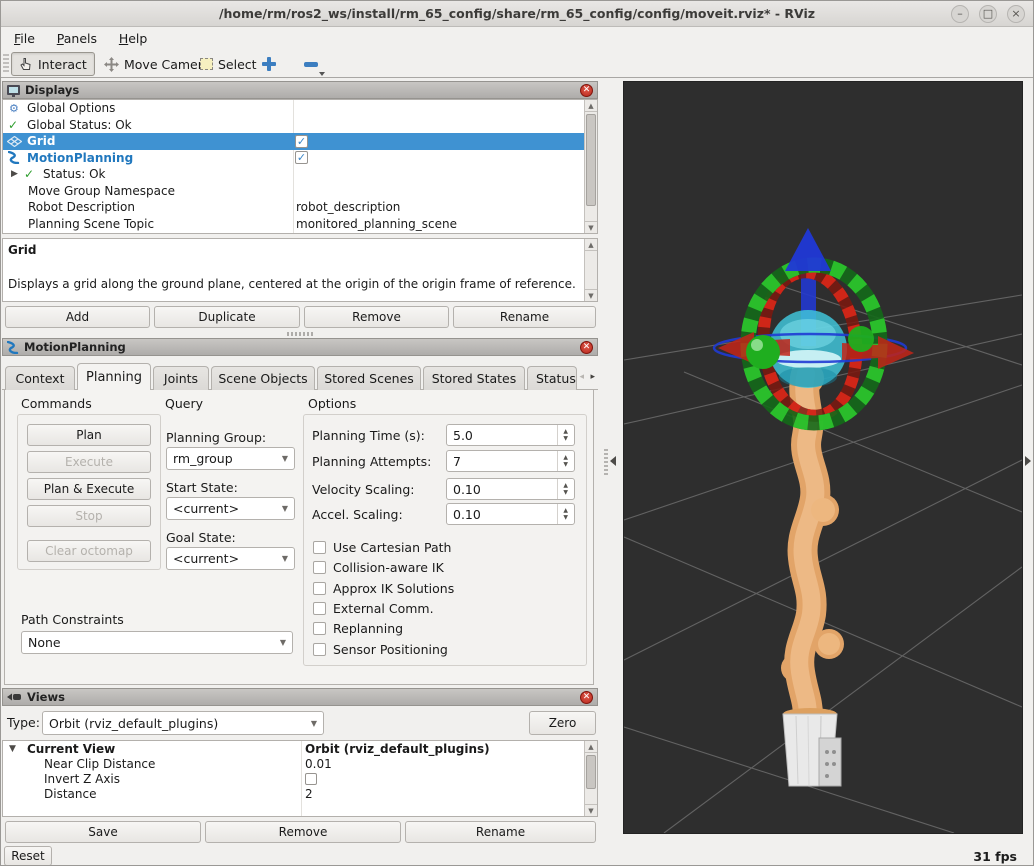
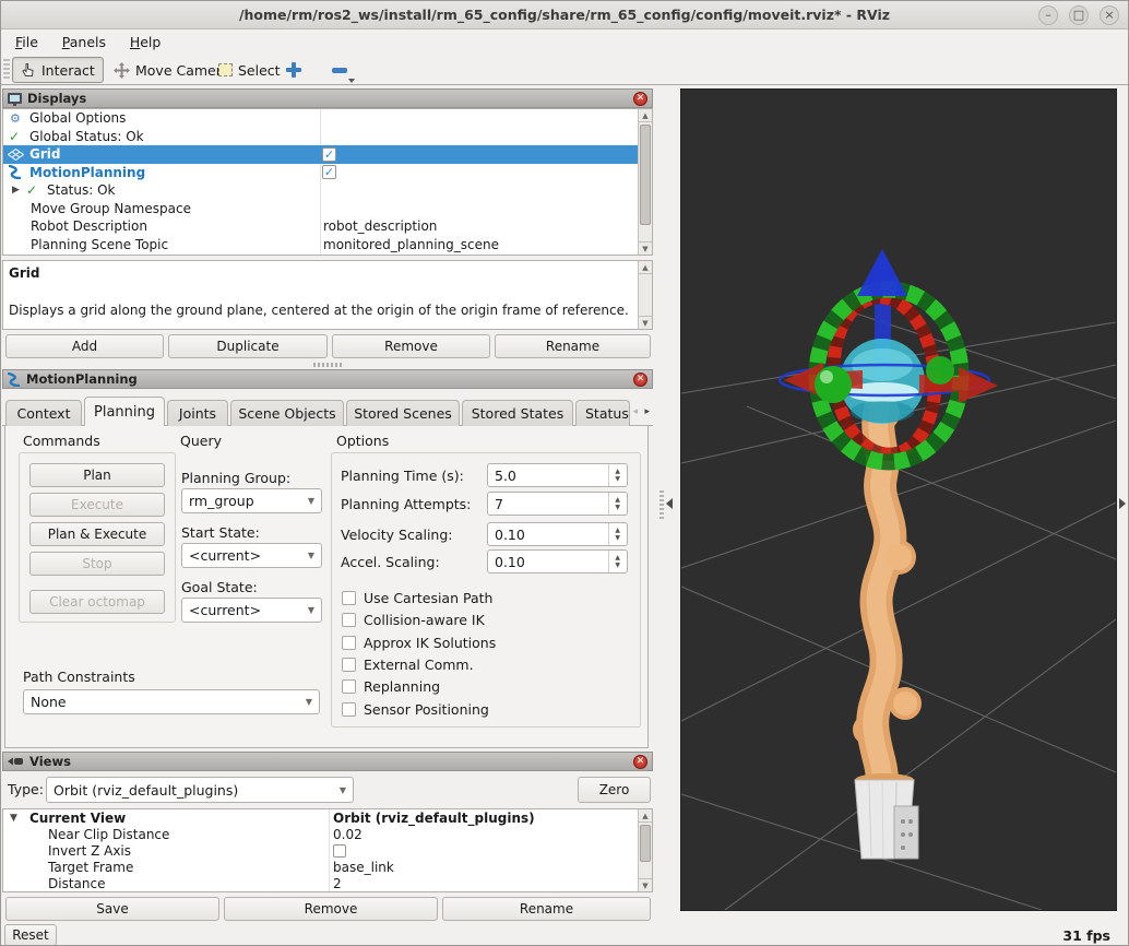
  /home/rm/ros2_ws/install/rm_65_config/share/rm_65_config/config/moveit.rviz* - RViz
  –
  □
  ×
  File Panels Help
  Interact
  Move Came
  Select
  Displays
  ✕
  ⚙
  Global Options
  ✓
  Global Status: Ok
  Grid
  ✓
  MotionPlanning
  ✓
  ▶
  ✓
  Status: Ok
  Move Group Namespace
  Robot Description
  robot_description
  Planning Scene Topic
  monitored_planning_scene
  ▲
  ▼
  Grid
  Displays a grid along the ground plane, centered at the origin of the origin frame of reference.
  ▲
  ▼
  Add
  Duplicate
  Remove
  Rename
  MotionPlanning
  ✕
  Context
  Planning
  Joints
  Scene Objects
  Stored Scenes
  Stored States
  Status
  ◂
  ▸
  Commands
  Query
  Options
  Plan
  Execute
  Plan & Execute
  Stop
  Clear octomap
  Planning Group:
  rm_group
  ▼
  Start State:
  <current>
  ▼
  Goal State:
  <current>
  ▼
  Planning Time (s):
  5.0
  Planning Attempts:
  7
  Velocity Scaling:
  0.10
  Accel. Scaling:
  0.10
  Use Cartesian Path
  Collision-aware IK
  Approx IK Solutions
  External Comm.
  Replanning
  Sensor Positioning
  Path Constraints
  None
  ▼
  Views
  ✕
  Type:
  Orbit (rviz_default_plugins)
  ▼
  Zero
  ▼
  Current View
  Orbit (rviz_default_plugins)
  Near Clip Distance
- 0.01
+ 0.02
  Invert Z Axis
+ Target Frame
+ base_link
  Distance
  2
  ▲
  ▼
  Save
  Remove
  Rename
  Reset
  31 fps
